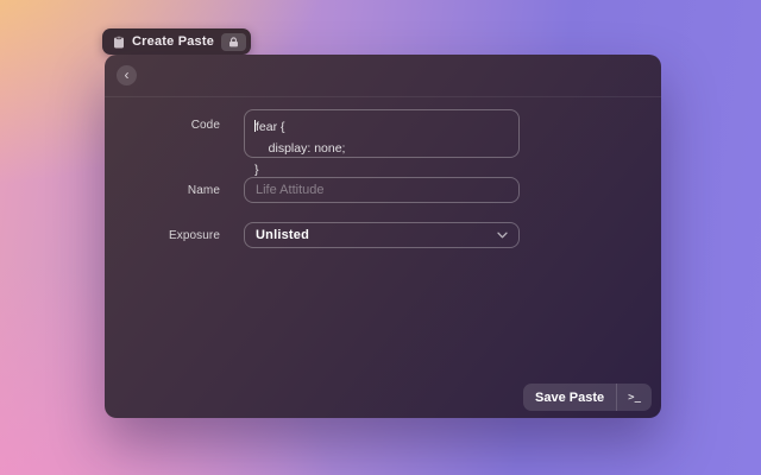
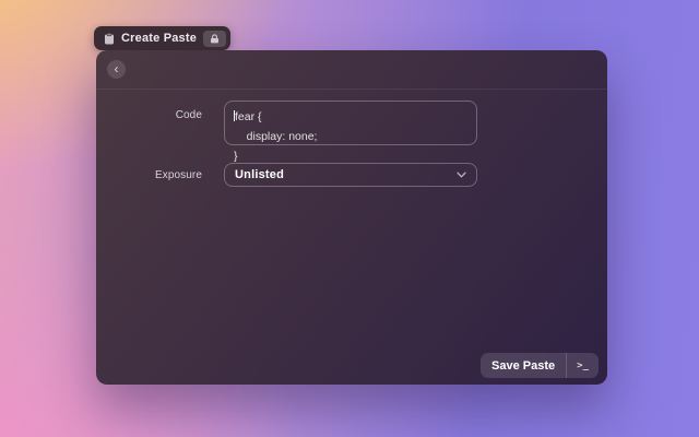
  Create Paste
  ‹
  Code
  fear {
  display: none;
  }
- Name
- Life Attitude
  Exposure
  Unlisted
  Save Paste
  >_
